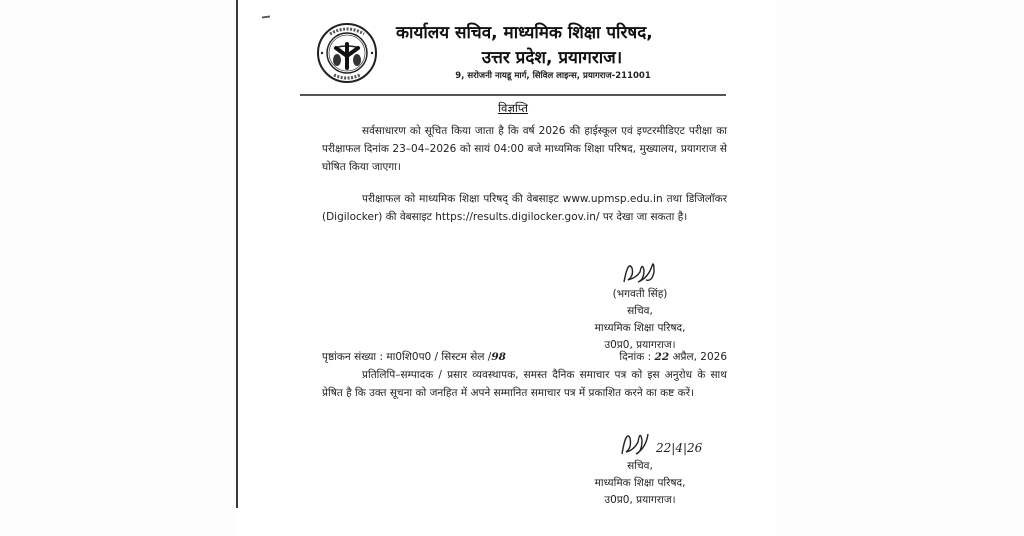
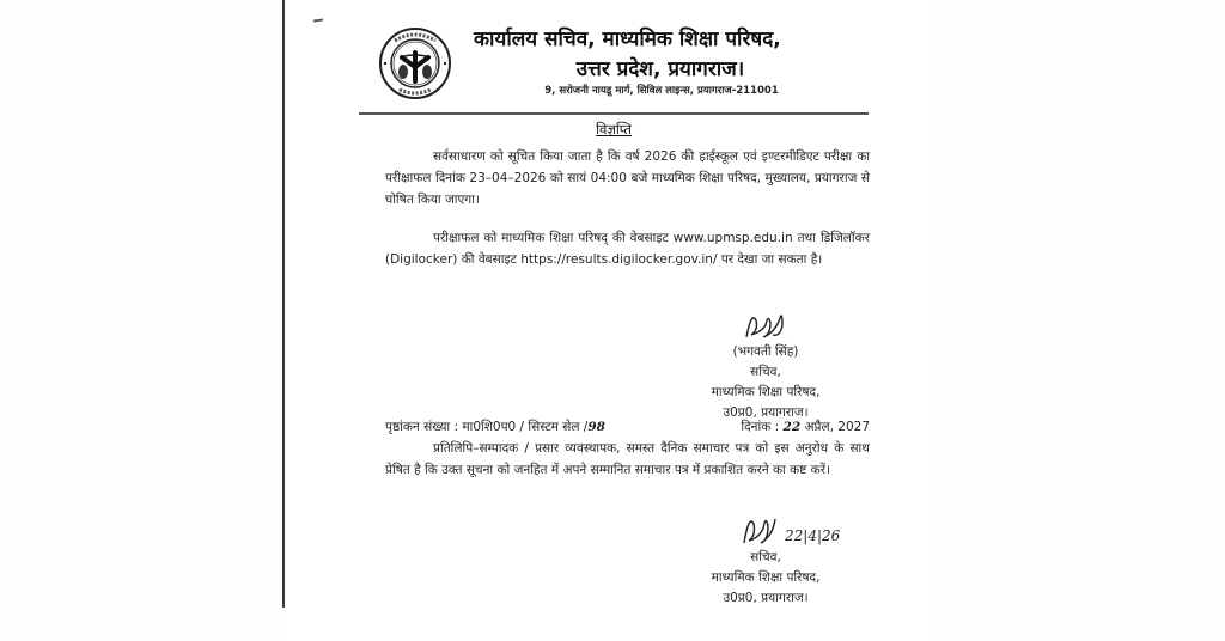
  कार्यालय सचिव, माध्यमिक शिक्षा परिषद,
  उत्तर प्रदेश, प्रयागराज।
  9, सरोजनी नायडू मार्ग, सिविल लाइन्स, प्रयागराज-211001
  विज्ञप्ति
  सर्वसाधारण को सूचित किया जाता है कि वर्ष 2026 की हाईस्कूल एवं इण्टरमीडिएट परीक्षा का परीक्षाफल दिनांक 23–04–2026 को सायं 04:00 बजे माध्यमिक शिक्षा परिषद, मुख्यालय, प्रयागराज से घोषित किया जाएगा।
  परीक्षाफल को माध्यमिक शिक्षा परिषद् की वेबसाइट www.upmsp.edu.in तथा डिजिलॉकर (Digilocker) की वेबसाइट https://results.digilocker.gov.in/ पर देखा जा सकता है।
  (भगवती सिंह)
  सचिव,
  माध्यमिक शिक्षा परिषद,
  उ0प्र0, प्रयागराज।
  पृष्ठांकन संख्या : मा0शि0प0 / सिस्टम सेल /98
- दिनांक : 22 अप्रैल, 2026
+ दिनांक : 22 अप्रैल, 2027
  प्रतिलिपि–सम्पादक / प्रसार व्यवस्थापक, समस्त दैनिक समाचार पत्र को इस अनुरोध के साथ प्रेषित है कि उक्त सूचना को जनहित में अपने सम्मानित समाचार पत्र में प्रकाशित करने का कष्ट करें।
  22|4|26
  सचिव,
  माध्यमिक शिक्षा परिषद,
  उ0प्र0, प्रयागराज।
